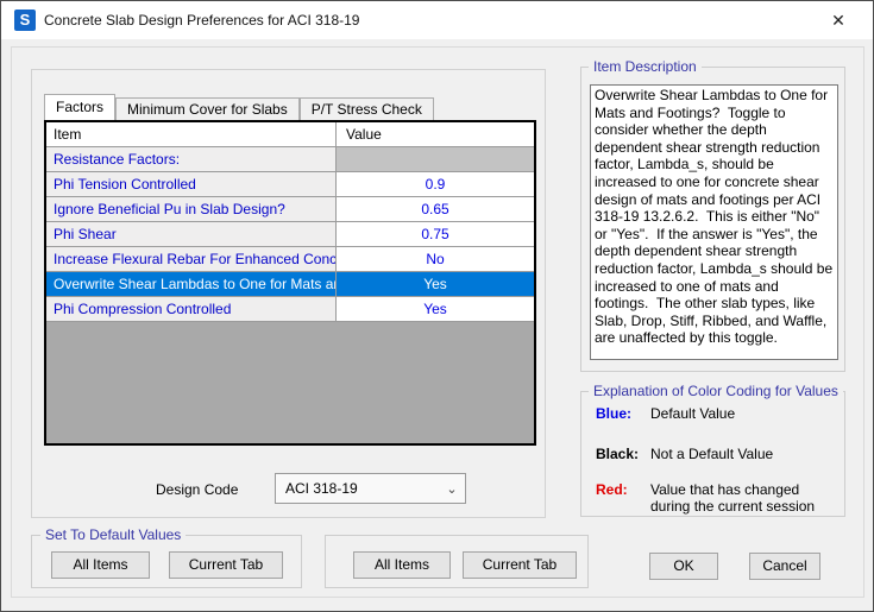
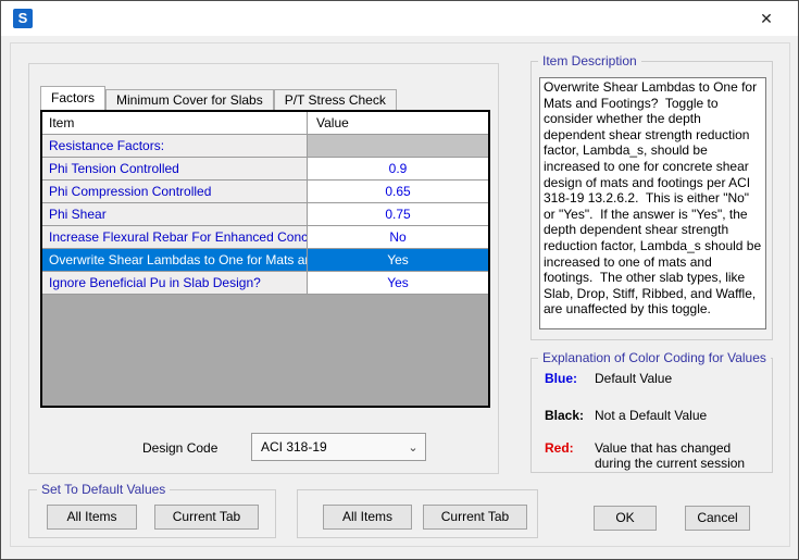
  S
- Concrete Slab Design Preferences for ACI 318-19
  ✕
  Factors
  Minimum Cover for Slabs
  P/T Stress Check
  Item
  Value
  Resistance Factors:
  Phi Tension Controlled
  0.9
- Ignore Beneficial Pu in Slab Design?
+ Phi Compression Controlled
  0.65
  Phi Shear
  0.75
  Increase Flexural Rebar For Enhanced Conc
  No
  Overwrite Shear Lambdas to One for Mats a
  Yes
- Phi Compression Controlled
+ Ignore Beneficial Pu in Slab Design?
  Yes
  Design Code
  ACI 318-19
  ⌄
  Item Description
  Overwrite Shear Lambdas to One for Mats and Footings? Toggle to consider whether the depth dependent shear strength reduction factor, Lambda_s, should be increased to one for concrete shear design of mats and footings per ACI 318-19 13.2.6.2. This is either "No" or "Yes". If the answer is "Yes", the depth dependent shear strength reduction factor, Lambda_s should be increased to one of mats and footings. The other slab types, like Slab, Drop, Stiff, Ribbed, and Waffle, are unaffected by this toggle.
  Explanation of Color Coding for Values
  Blue:
  Default Value
  Black:
  Not a Default Value
  Red:
  Value that has changed during the current session
  Set To Default Values
  All Items
  Current Tab
  All Items
  Current Tab
  OK
  Cancel
